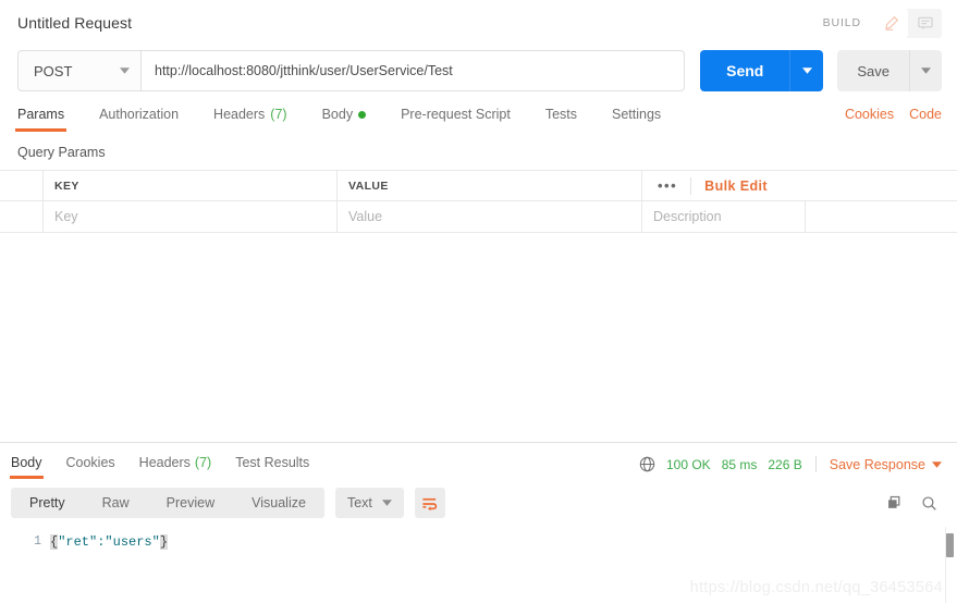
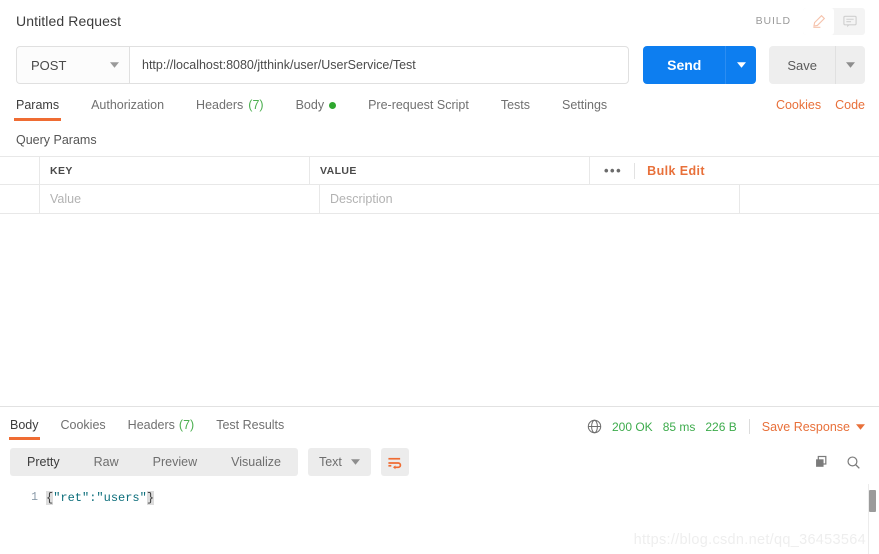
  Untitled Request
  BUILD
  POST
  http://localhost:8080/jtthink/user/UserService/Test
  Send
  Save
  Params
  Authorization
  Headers
  (7)
  Body
  Pre-request Script
  Tests
  Settings
  Cookies
  Code
  Query Params
  KEY
  VALUE
  •••
  Bulk Edit
- Key
  Value
  Description
  Body
  Cookies
  Headers
  (7)
  Test Results
- 100 OK
+ 200 OK
  85 ms
  226 B
  Save Response
  Pretty
  Raw
  Preview
  Visualize
  Text
  1
  {"ret":"users"}
